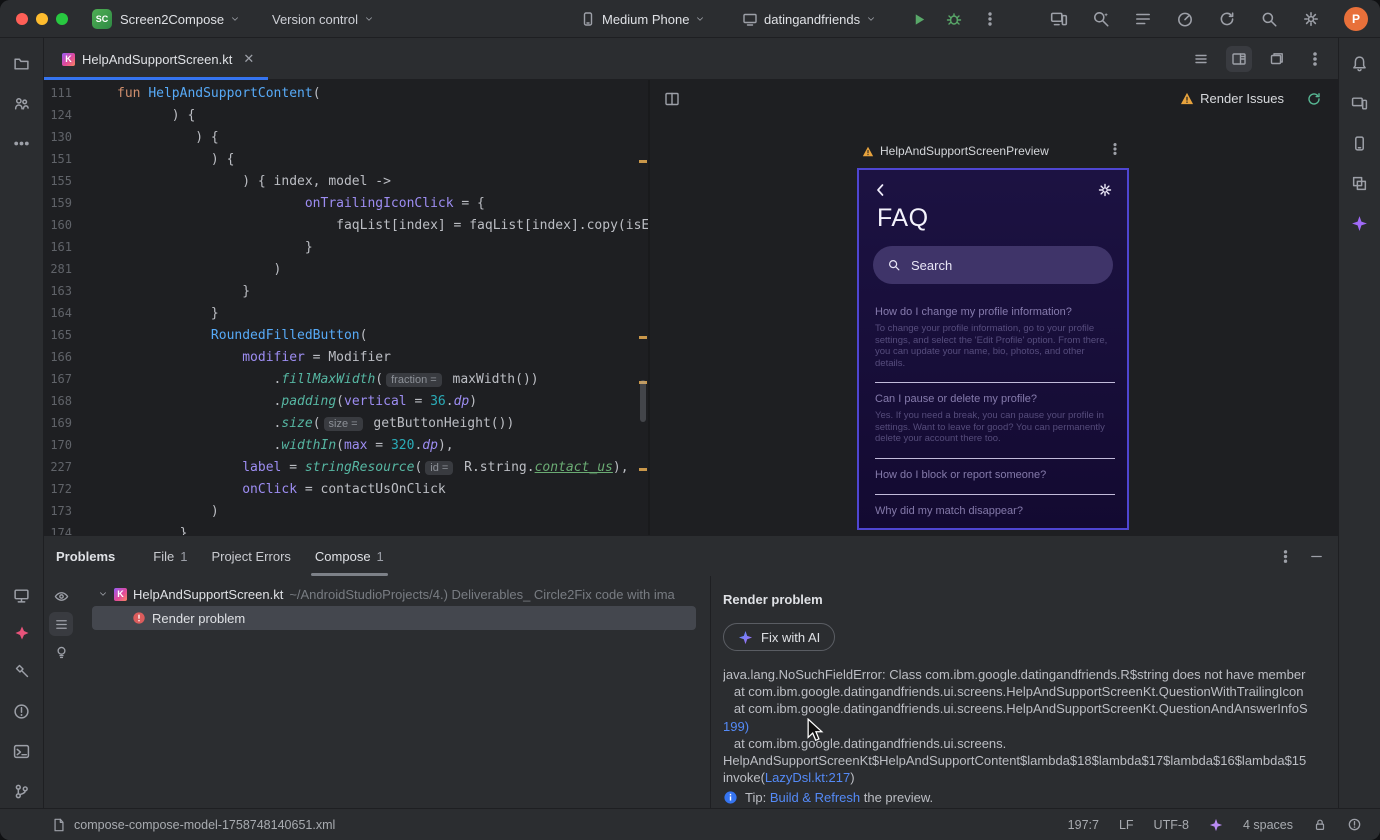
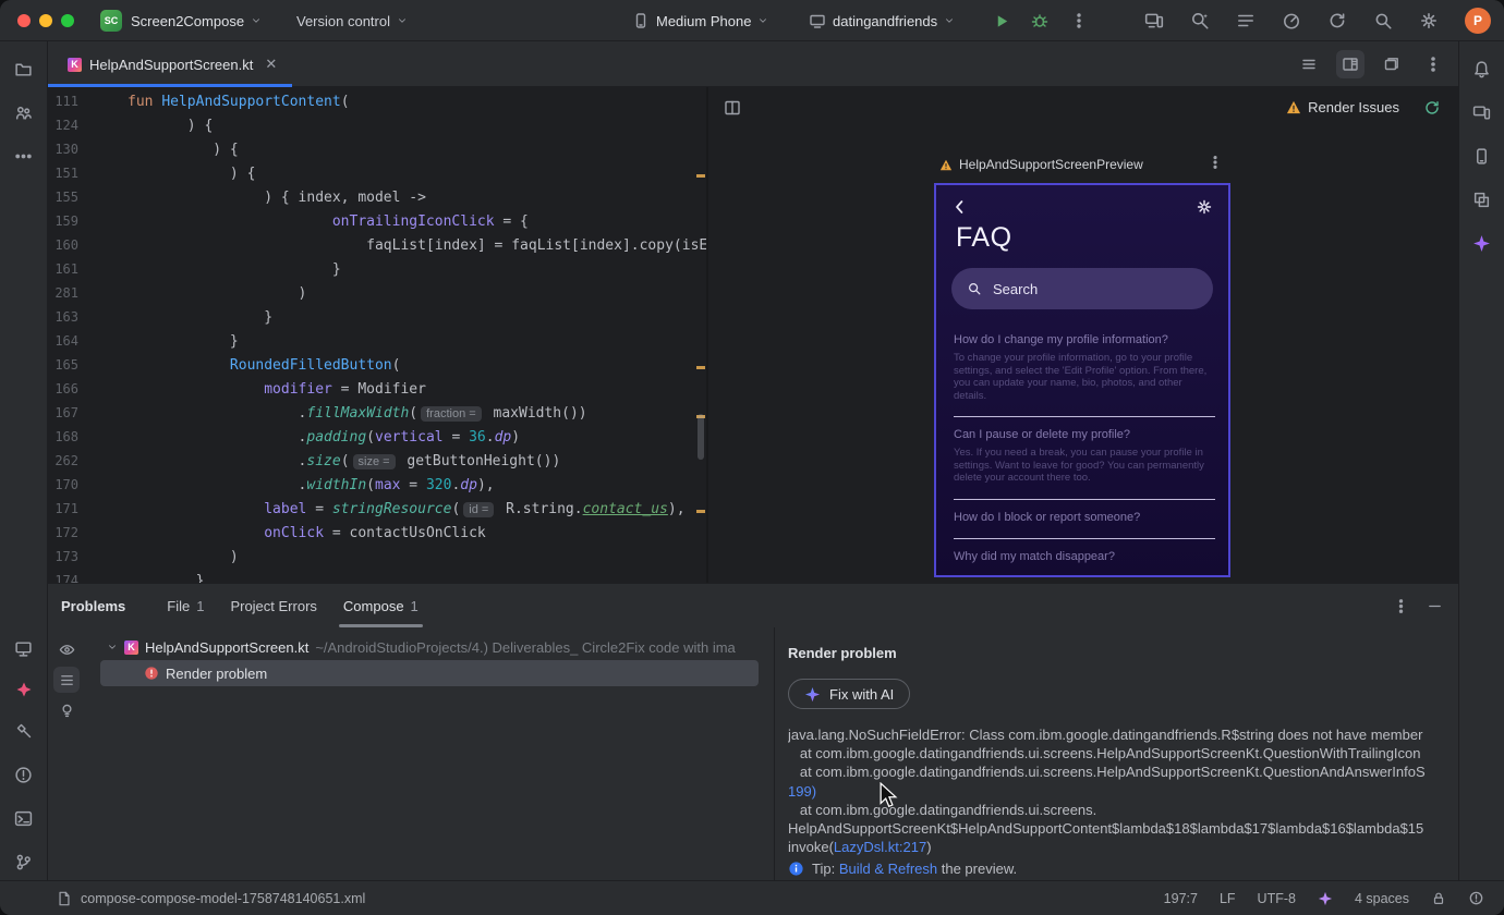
  SC
  Screen2Compose
  Version control
  Medium Phone
  datingandfriends
  P
  K
  HelpAndSupportScreen.kt
  ✕
  111
  fun HelpAndSupportContent(
  124
  ) {
  130
  ) {
  151
  ) {
  155
  ) { index, model ->
  159
  onTrailingIconClick = {
  160
  faqList[index] = faqList[index].copy(isE
  161
  }
  281
  )
  163
  }
  164
  }
  165
  RoundedFilledButton(
  166
  modifier = Modifier
  167
  .fillMaxWidth( fraction = maxWidth())
  168
  .padding(vertical = 36.dp)
- 169
+ 262
  .size( size = getButtonHeight())
  170
  .widthIn(max = 320.dp),
- 227
+ 171
  label = stringResource( id = R.string.contact_us),
  172
  onClick = contactUsOnClick
  173
  )
  174
  }
  Render Issues
  HelpAndSupportScreenPreview
  FAQ
  Search
  How do I change my profile information?
  To change your profile information, go to your profile settings, and select the 'Edit Profile' option. From there, you can update your name, bio, photos, and other details.
  Can I pause or delete my profile?
  Yes. If you need a break, you can pause your profile in settings. Want to leave for good? You can permanently delete your account there too.
  How do I block or report someone?
  Why did my match disappear?
  Problems
  File
  1
  Project Errors
  Compose
  1
  K
  HelpAndSupportScreen.kt
  ~/AndroidStudioProjects/4.) Deliverables_ Circle2Fix code with ima
  Render problem
  Render problem
  Fix with AI
  java.lang.NoSuchFieldError: Class com.ibm.google.datingandfriends.R$string does not have member
  at com.ibm.google.datingandfriends.ui.screens.HelpAndSupportScreenKt.QuestionWithTrailingIcon
  at com.ibm.google.datingandfriends.ui.screens.HelpAndSupportScreenKt.QuestionAndAnswerInfoS
  199)
  at com.ibm.google.datingandfriends.ui.screens.
  HelpAndSupportScreenKt$HelpAndSupportContent$lambda$18$lambda$17$lambda$16$lambda$15
  invoke(LazyDsl.kt:217)
  Tip: Build & Refresh the preview.
  compose-compose-model-1758748140651.xml
  197:7
  LF
  UTF-8
  4 spaces
